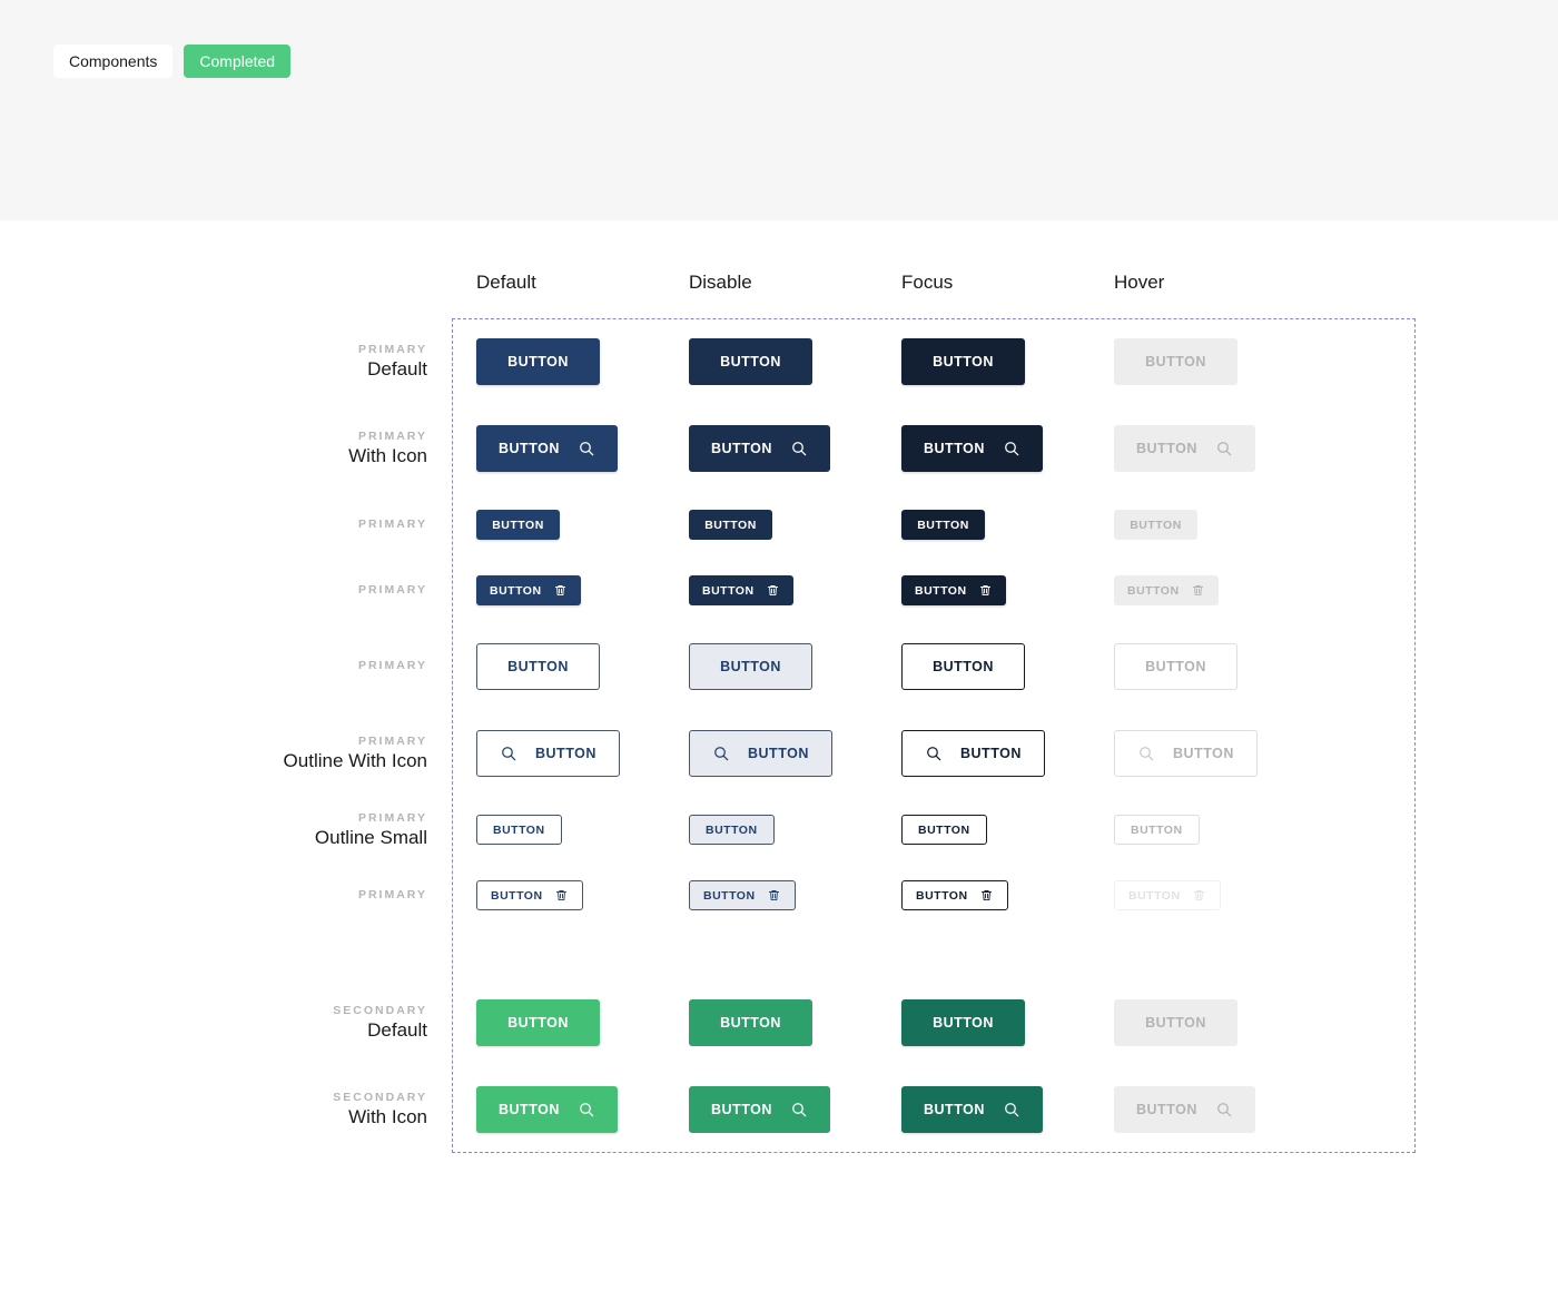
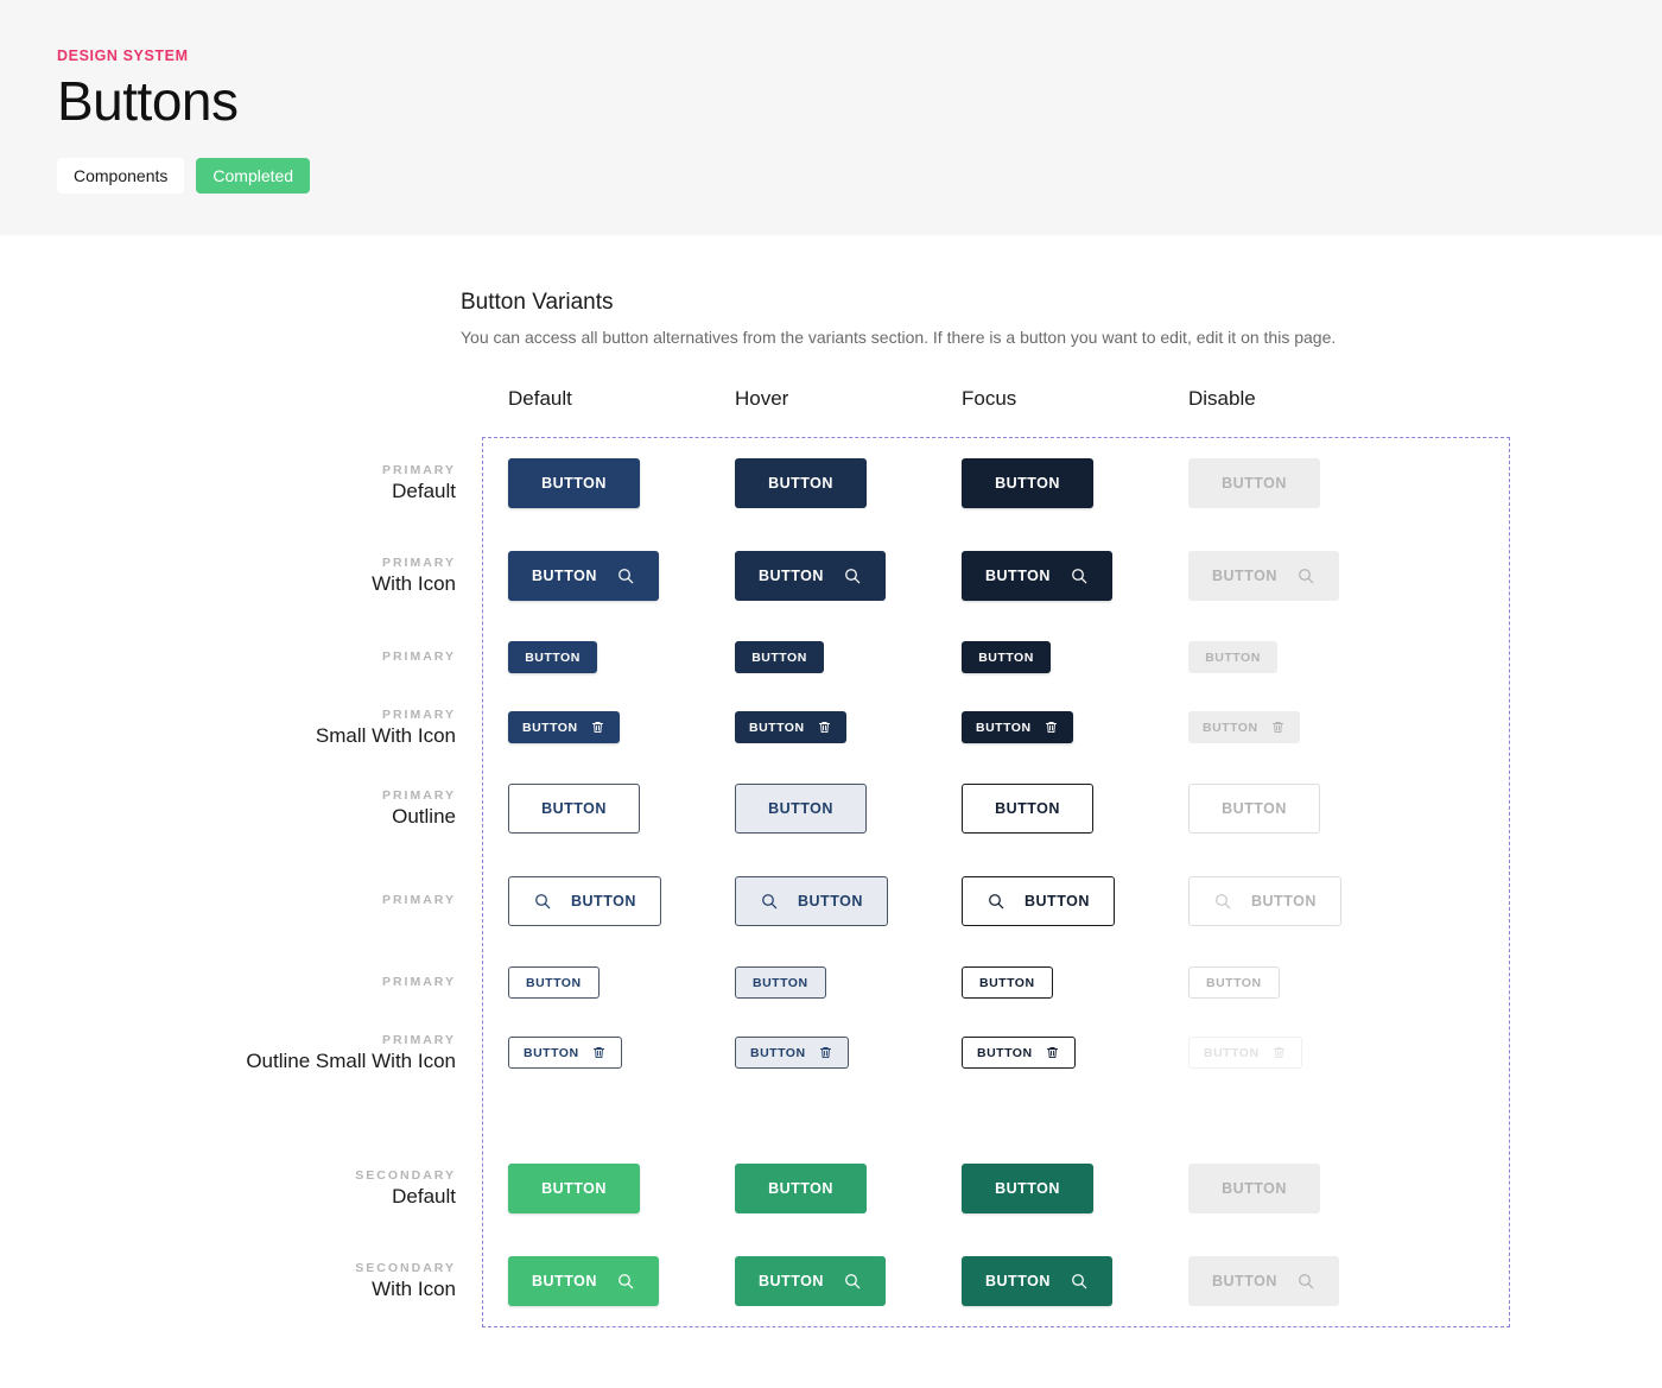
+ DESIGN SYSTEM
+ Buttons
  Components
  Completed
+ Button Variants
+ You can access all button alternatives from the variants section. If there is a button you want to edit, edit it on this page.
  Default
- Disable
+ Hover
  Focus
- Hover
+ Disable
  PRIMARY
  Default
  BUTTON
  BUTTON
  BUTTON
  BUTTON
  PRIMARY
  With Icon
  BUTTON
  BUTTON
  BUTTON
  BUTTON
  PRIMARY
  BUTTON
  BUTTON
  BUTTON
  BUTTON
  PRIMARY
+ Small With Icon
  BUTTON
  BUTTON
  BUTTON
  BUTTON
  PRIMARY
+ Outline
  BUTTON
  BUTTON
  BUTTON
  BUTTON
  PRIMARY
- Outline With Icon
  BUTTON
  BUTTON
  BUTTON
  BUTTON
  PRIMARY
- Outline Small
  BUTTON
  BUTTON
  BUTTON
  BUTTON
  PRIMARY
+ Outline Small With Icon
  BUTTON
  BUTTON
  BUTTON
  BUTTON
  SECONDARY
  Default
  BUTTON
  BUTTON
  BUTTON
  BUTTON
  SECONDARY
  With Icon
  BUTTON
  BUTTON
  BUTTON
  BUTTON
